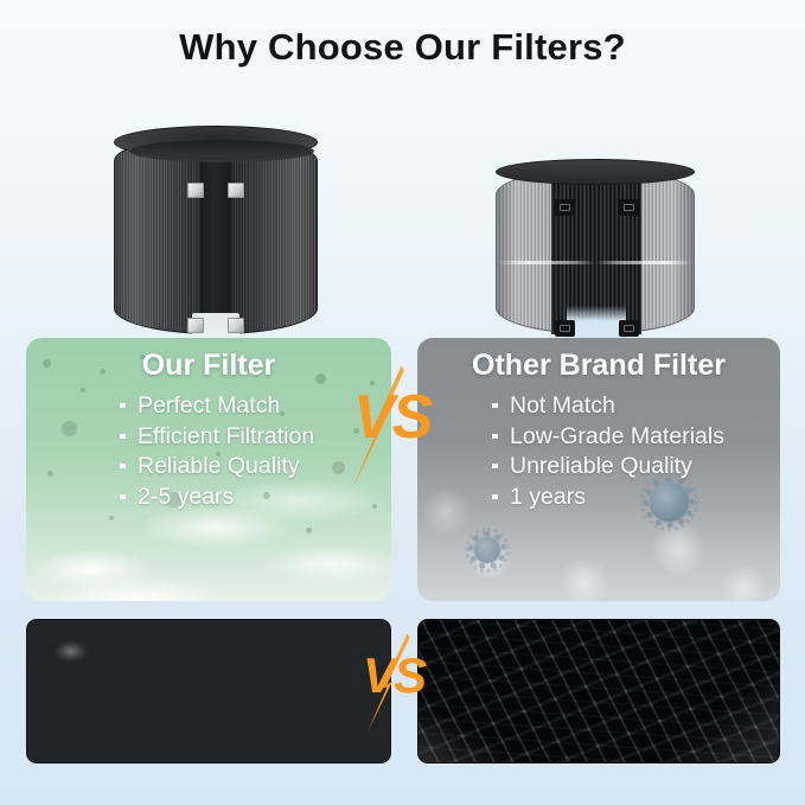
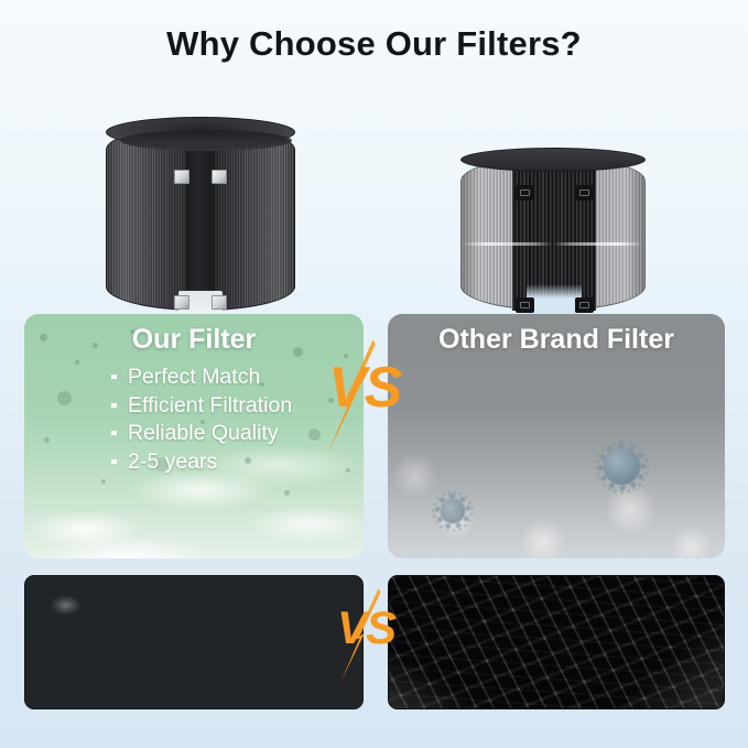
  Why Choose Our Filters?
  Our Filter
  Perfect Match
  Efficient Filtration
  Reliable Quality
  2-5 years
  Other Brand Filter
- Not Match
- Low-Grade Materials
- Unreliable Quality
- 1 years
  VS
  VS
